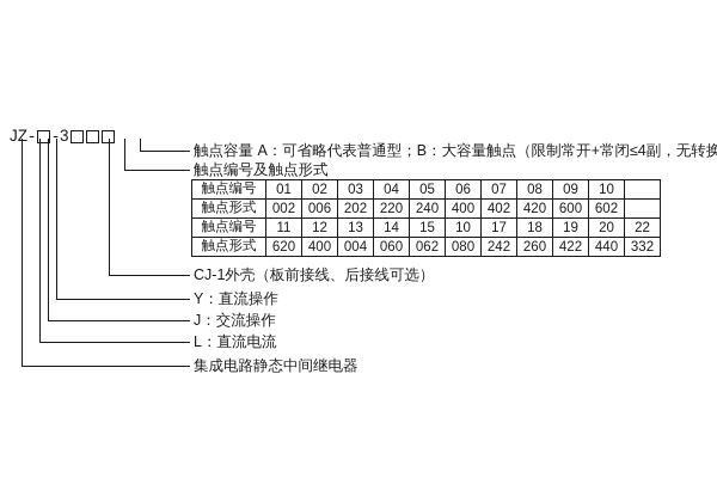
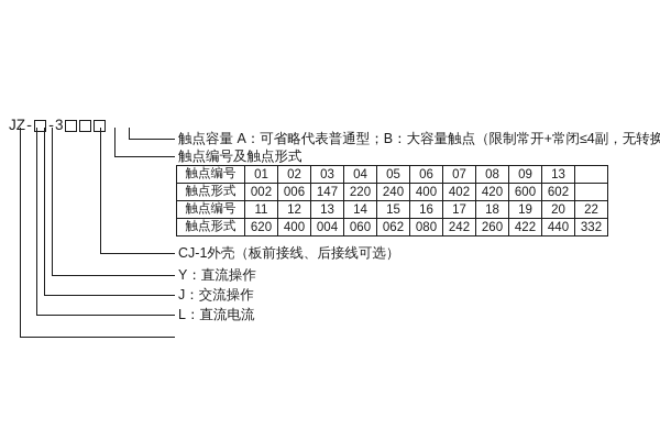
  JZ
  -
  -
  3
  触点容量 A：可省略代表普通型；B：大容量触点（限制常开+常闭≤4副，无转换
  触点编号及触点形式
  CJ-1外壳（板前接线、后接线可选）
  Y：直流操作
  J：交流操作
  L：直流电流
- 集成电路静态中间继电器
- 触点编号	01	02	03	04	05	06	07	08	09	10
+ 触点编号	01	02	03	04	05	06	07	08	09	13
- 触点形式	002	006	202	220	240	400	402	420	600	602
+ 触点形式	002	006	147	220	240	400	402	420	600	602
- 触点编号	11	12	13	14	15	10	17	18	19	20	22
+ 触点编号	11	12	13	14	15	16	17	18	19	20	22
  触点形式	620	400	004	060	062	080	242	260	422	440	332
